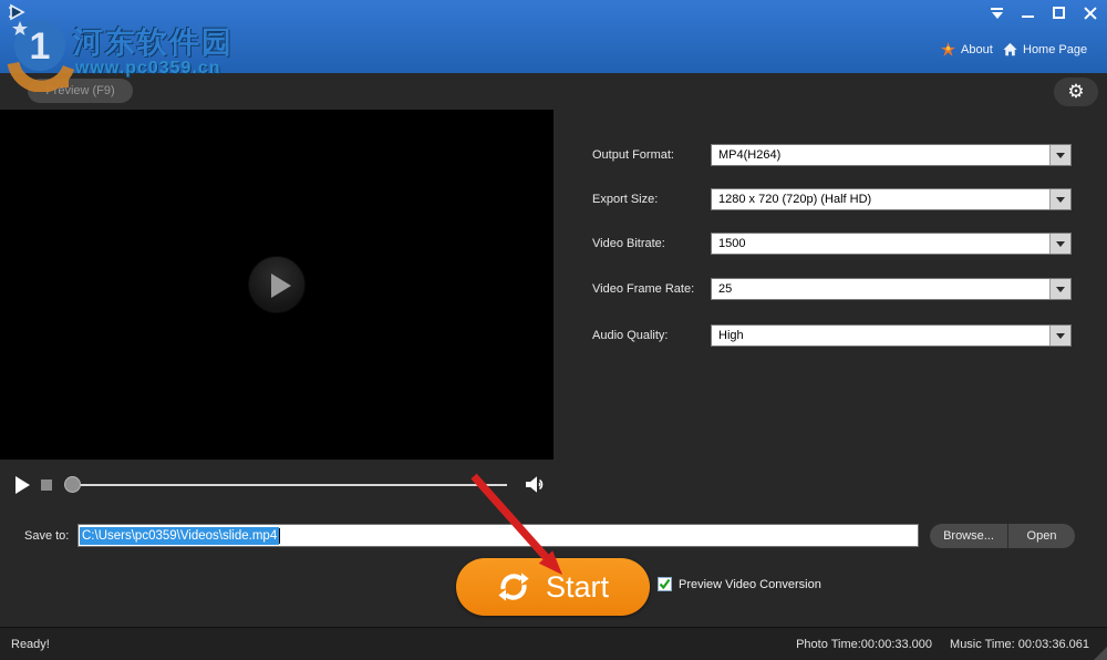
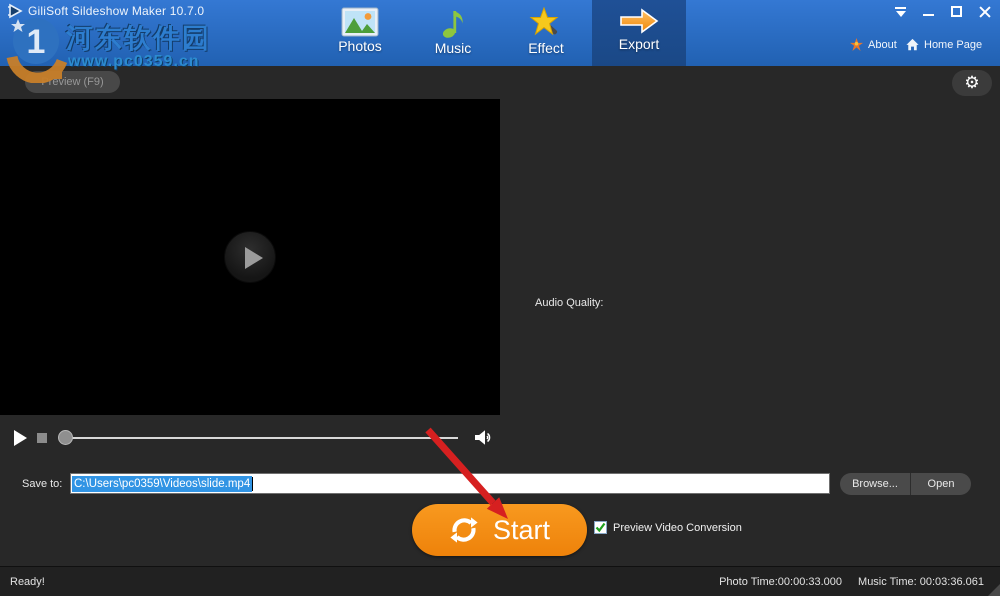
+ GiliSoft Sildeshow Maker 10.7.0
+ Photos
+ Music
+ Effect
+ Export
  About
  Home Page
  review (F9)
  ⚙
- Output Format:
- MP4(H264)
- Export Size:
- 1280 x 720 (720p) (Half HD)
- Video Bitrate:
- 1500
- Video Frame Rate:
- 25
  Audio Quality:
- High
  Save to:
  C:\Users\pc0359\Videos\slide.mp4
  Browse...
  Open
  Start
  Preview Video Conversion
  Ready!
  Photo Time:00:00:33.000
  Music Time: 00:03:36.061
  1
  河东软件园
  www.pc0359.cn
